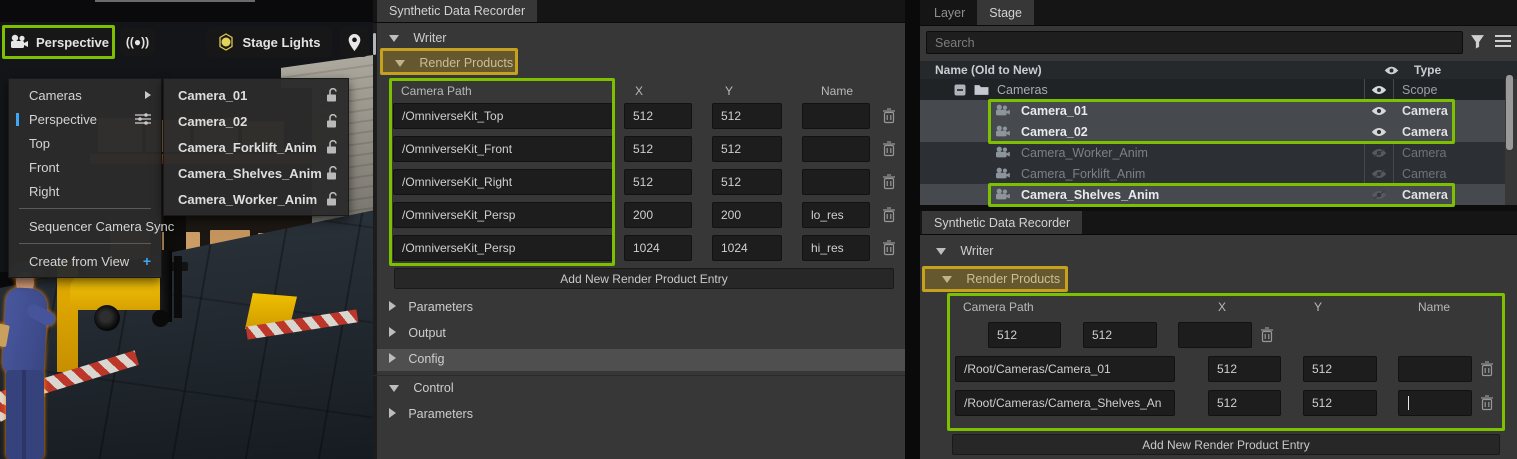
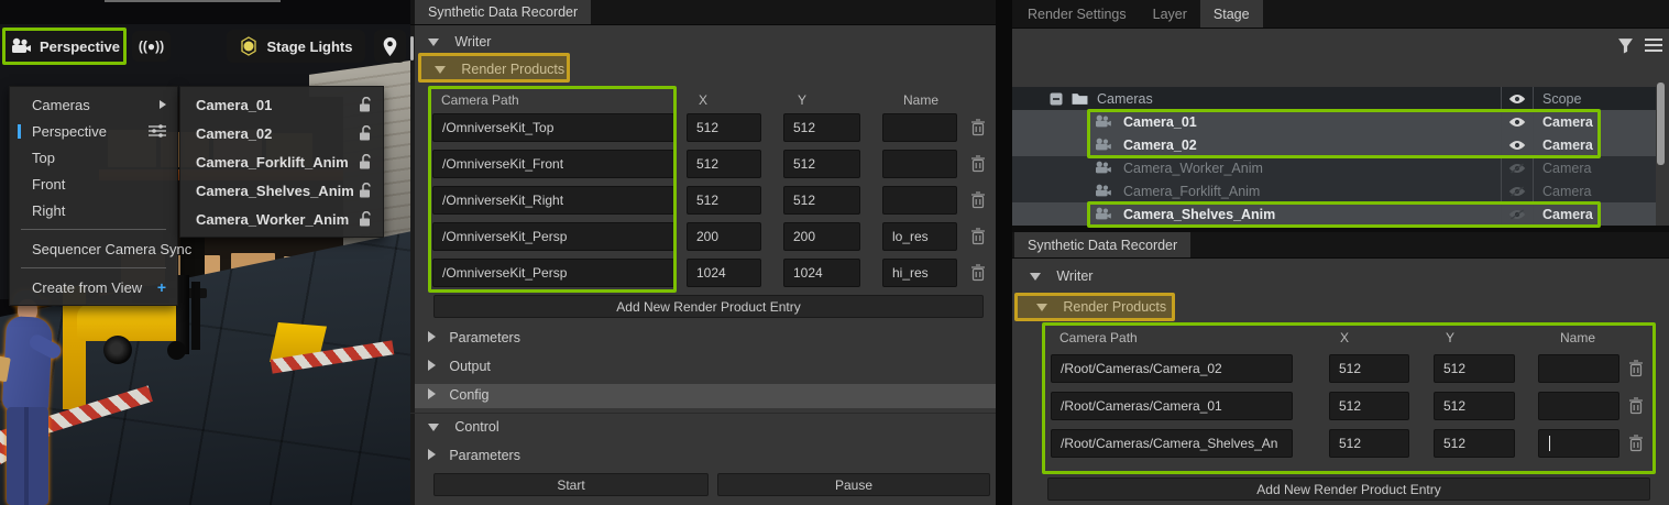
  Perspective
  ((●))
  Stage Lights
  Cameras
  Perspective
  Top
  Front
  Right
  Sequencer Camera Sync
  Create from View
  +
  Camera_01
  Camera_02
  Camera_Forklift_Anim
  Camera_Shelves_Anim
  Camera_Worker_Anim
  Synthetic Data Recorder
  Writer
  Render Products
  Camera Path
  X
  Y
  Name
  /OmniverseKit_Top
  512
  512
  /OmniverseKit_Front
  512
  512
  /OmniverseKit_Right
  512
  512
  /OmniverseKit_Persp
  200
  200
  lo_res
  /OmniverseKit_Persp
  1024
  1024
  hi_res
  Add New Render Product Entry
  Parameters
  Output
  Config
  Control
  Parameters
+ Start
+ Pause
+ Render Settings
  Layer
  Stage
- Search
- Name (Old to New)
- Type
  Cameras
  Scope
  Camera_01
  Camera
  Camera_02
  Camera
  Camera_Worker_Anim
  Camera
  Camera_Forklift_Anim
  Camera
  Camera_Shelves_Anim
  Camera
  Synthetic Data Recorder
  Writer
  Render Products
  Camera Path
  X
  Y
  Name
+ /Root/Cameras/Camera_02
  512
  512
  /Root/Cameras/Camera_01
  512
  512
  /Root/Cameras/Camera_Shelves_An
  512
  512
  Add New Render Product Entry
